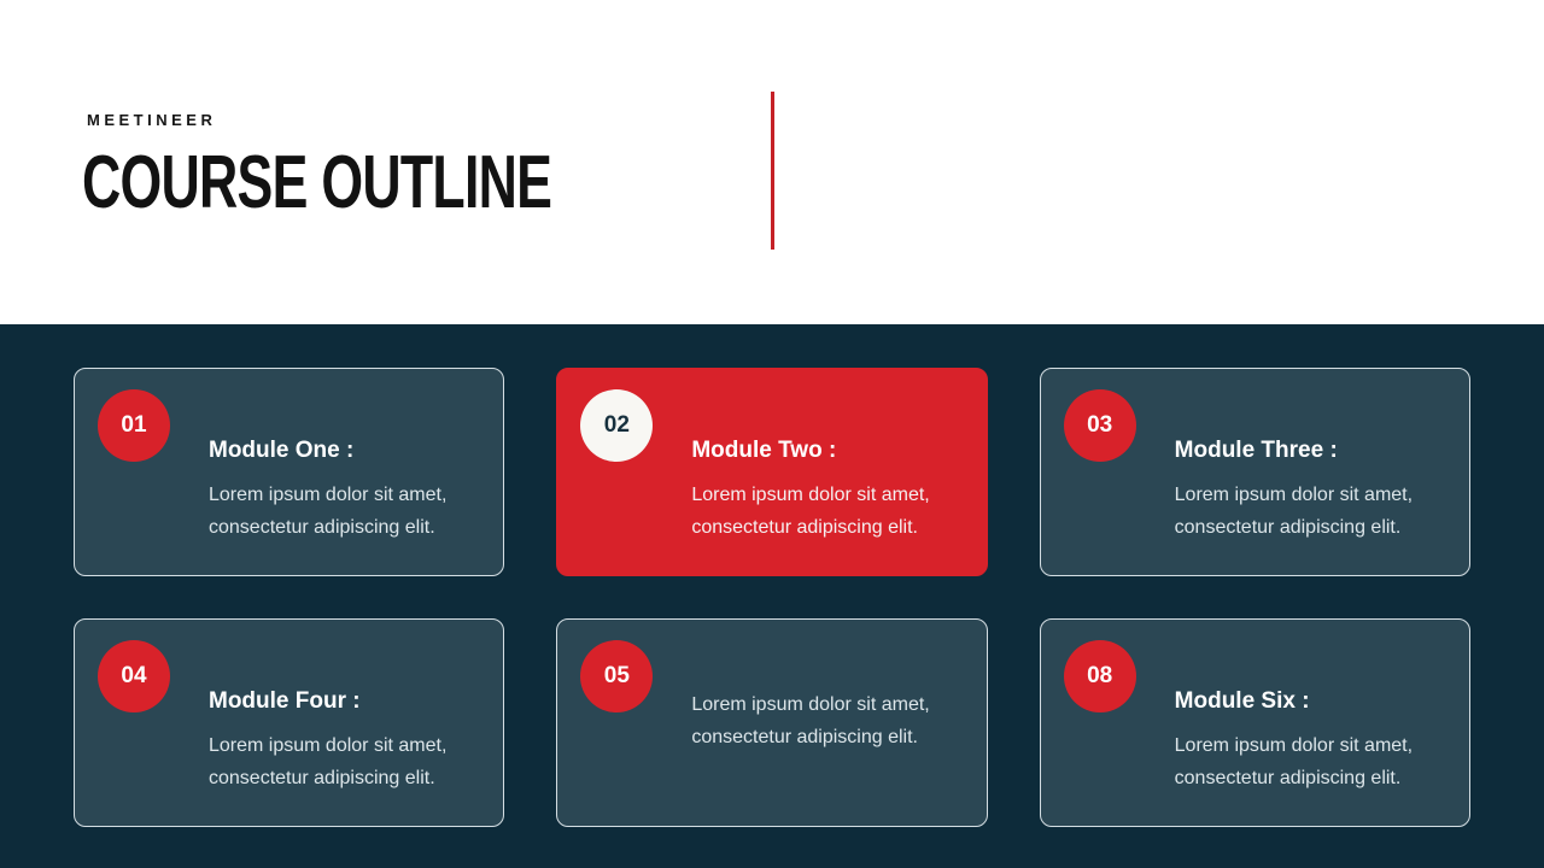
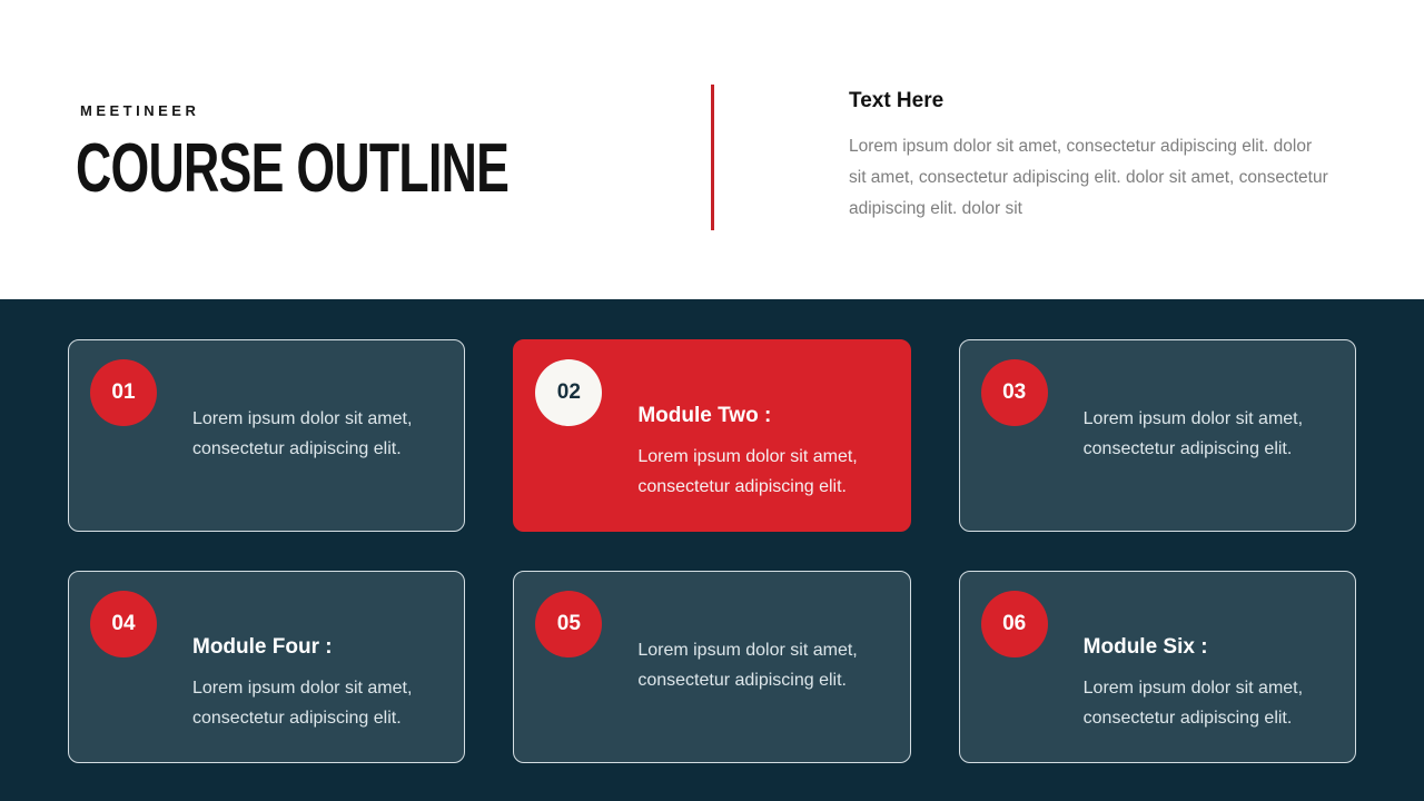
  MEETINEER
  COURSE OUTLINE
+ Text Here
+ Lorem ipsum dolor sit amet, consectetur adipiscing elit. dolor sit amet, consectetur adipiscing elit. dolor sit amet, consectetur adipiscing elit. dolor sit
  01
- Module One :
  Lorem ipsum dolor sit amet, consectetur adipiscing elit.
  02
  Module Two :
  Lorem ipsum dolor sit amet, consectetur adipiscing elit.
  03
- Module Three :
  Lorem ipsum dolor sit amet, consectetur adipiscing elit.
  04
  Module Four :
  Lorem ipsum dolor sit amet, consectetur adipiscing elit.
  05
  Lorem ipsum dolor sit amet, consectetur adipiscing elit.
- 08
+ 06
  Module Six :
  Lorem ipsum dolor sit amet, consectetur adipiscing elit.
